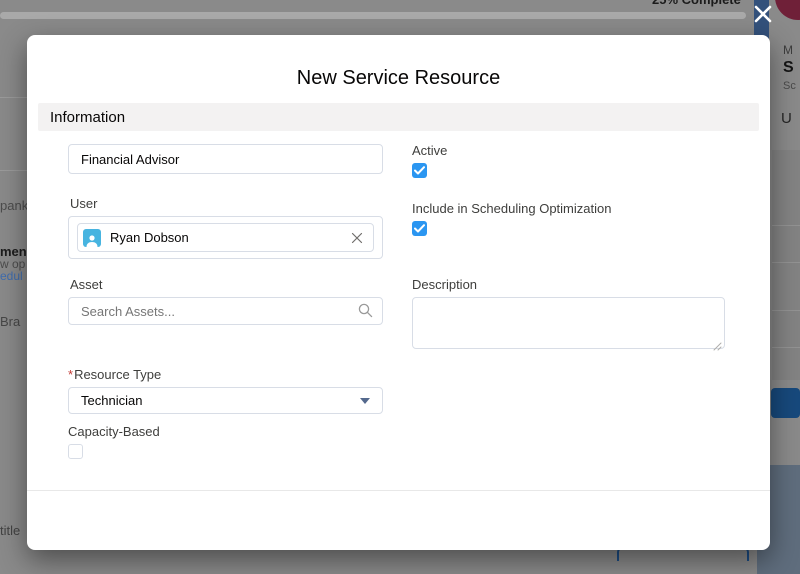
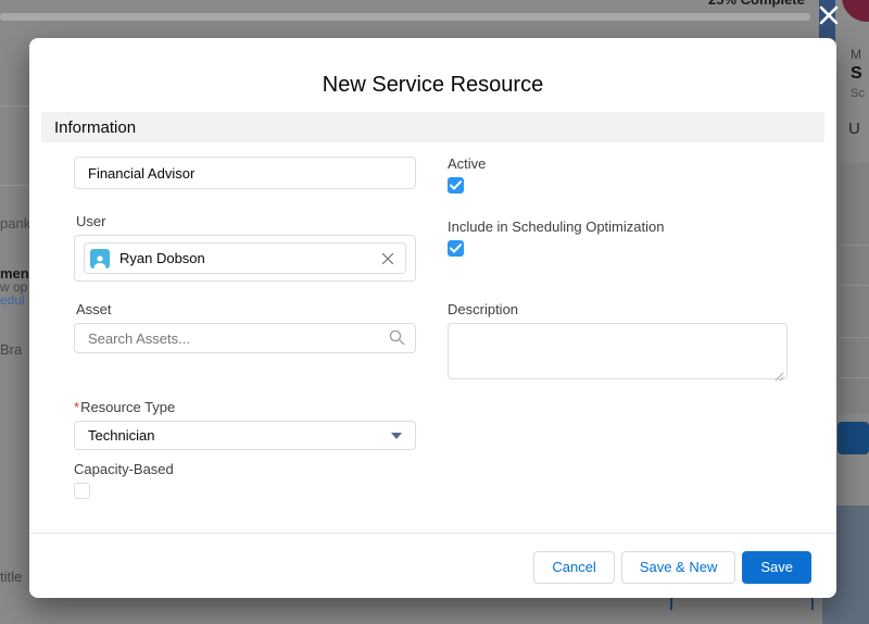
  M
  S
  Sc
  U
  pank
  men
  w op
  edul
  Bra
  title
  New Service Resource
  Information
  Financial Advisor
  Active
  User
  Ryan Dobson
  Include in Scheduling Optimization
  Asset
  Search Assets...
  Description
  *Resource Type
  Technician
  Capacity-Based
+ Cancel
+ Save & New
+ Save
